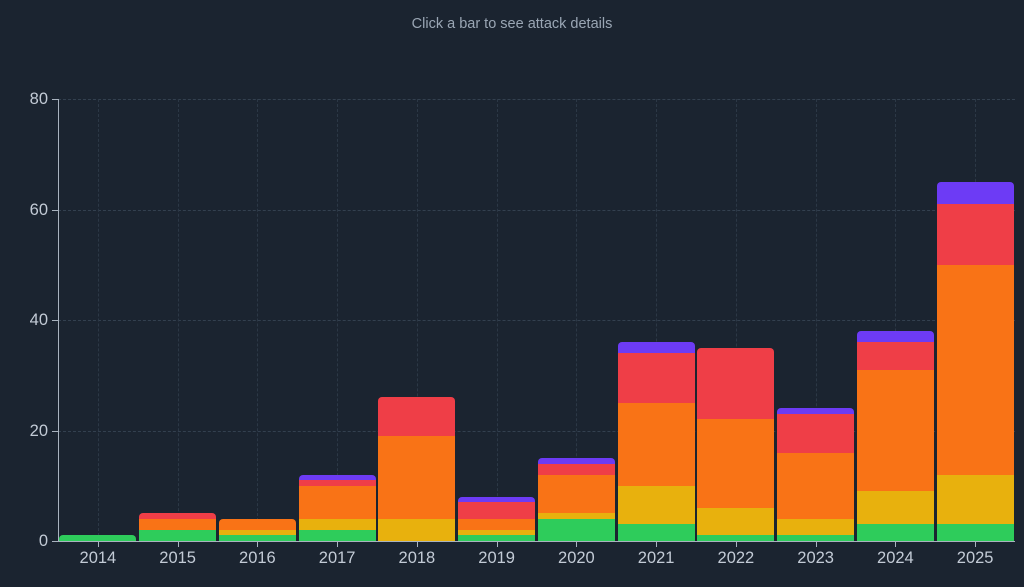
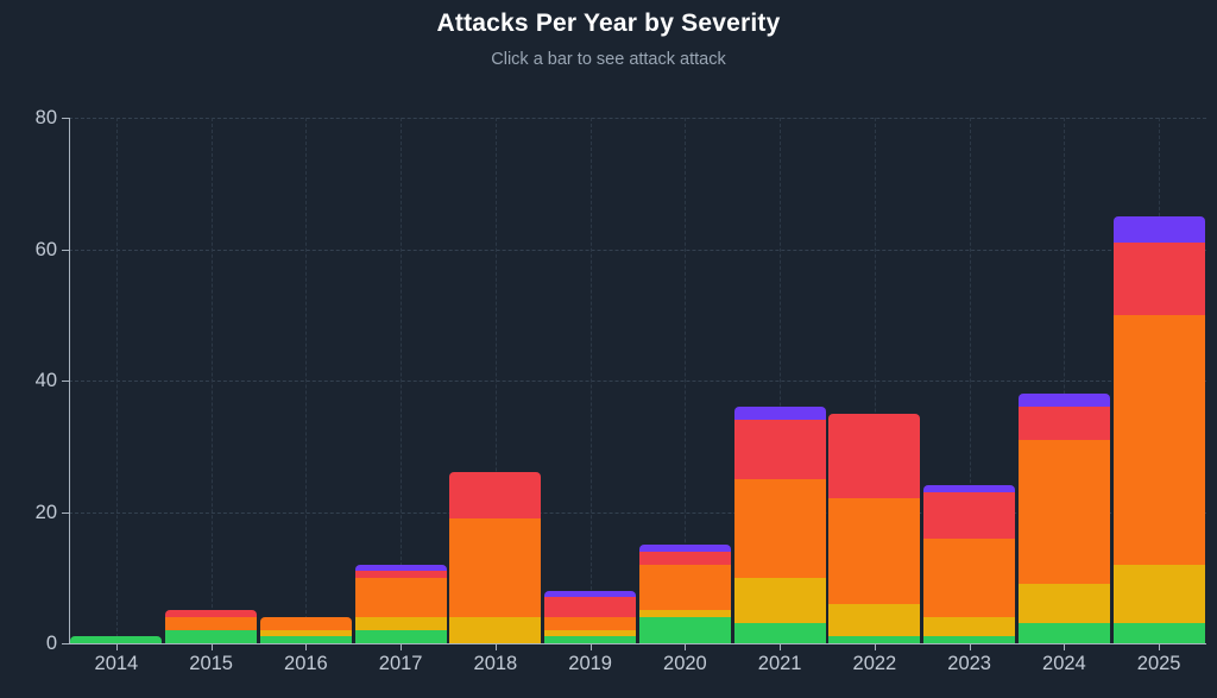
+ Attacks Per Year by Severity
- Click a bar to see attack details
+ Click a bar to see attack attack
  0
  20
  40
  60
  80
  2014
  2015
  2016
  2017
  2018
  2019
  2020
  2021
  2022
  2023
  2024
  2025
